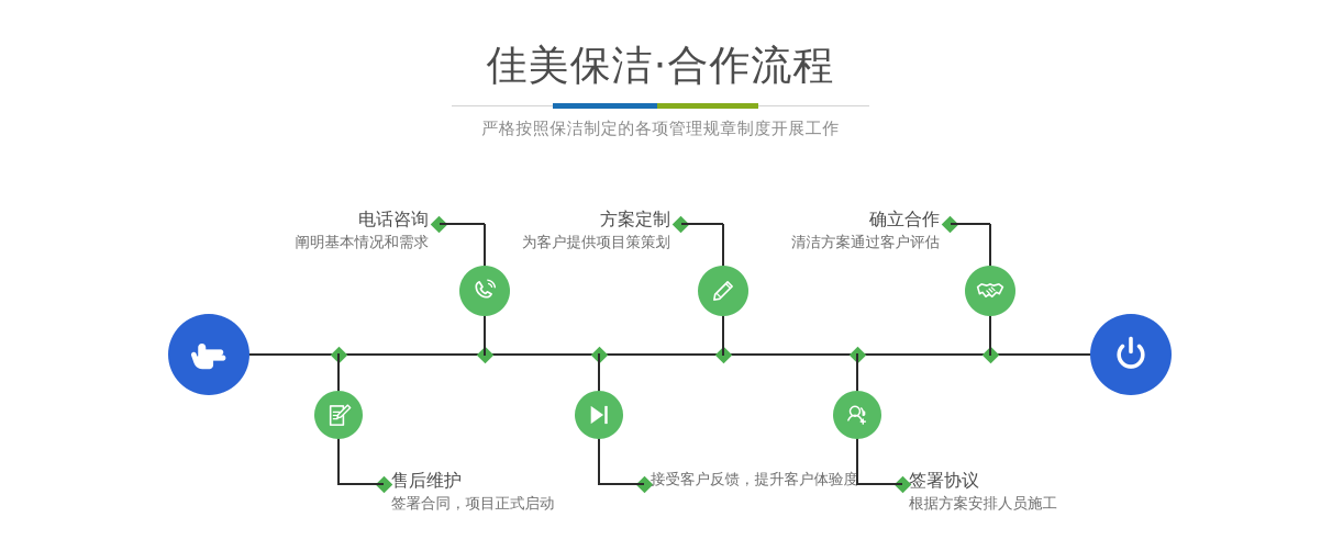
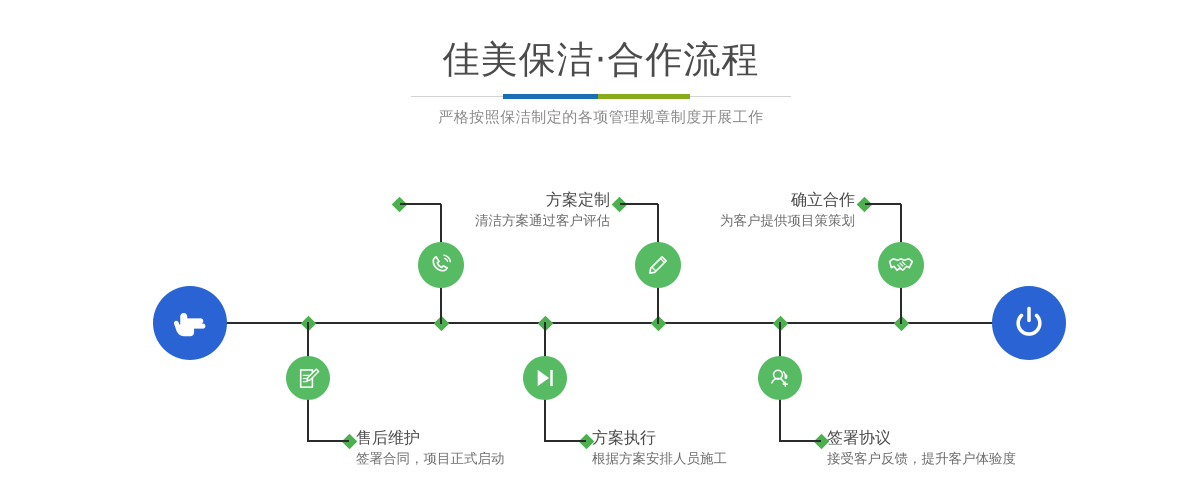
  佳美保洁·合作流程
  严格按照保洁制定的各项管理规章制度开展工作
- 电话咨询
- 阐明基本情况和需求
  方案定制
- 为客户提供项目策策划
+ 清洁方案通过客户评估
  确立合作
- 清洁方案通过客户评估
+ 为客户提供项目策策划
  售后维护
  签署合同，项目正式启动
+ 方案执行
- 接受客户反馈，提升客户体验度
+ 根据方案安排人员施工
  签署协议
- 根据方案安排人员施工
+ 接受客户反馈，提升客户体验度
